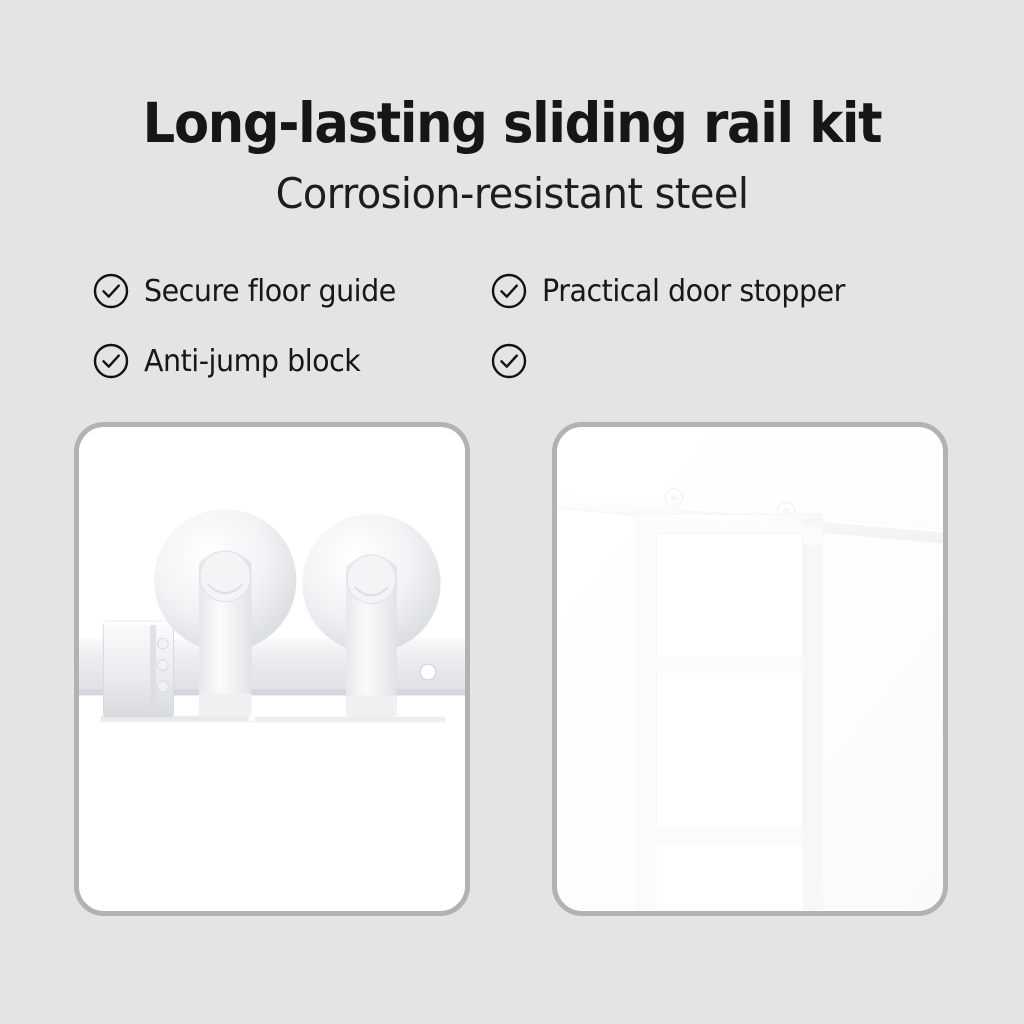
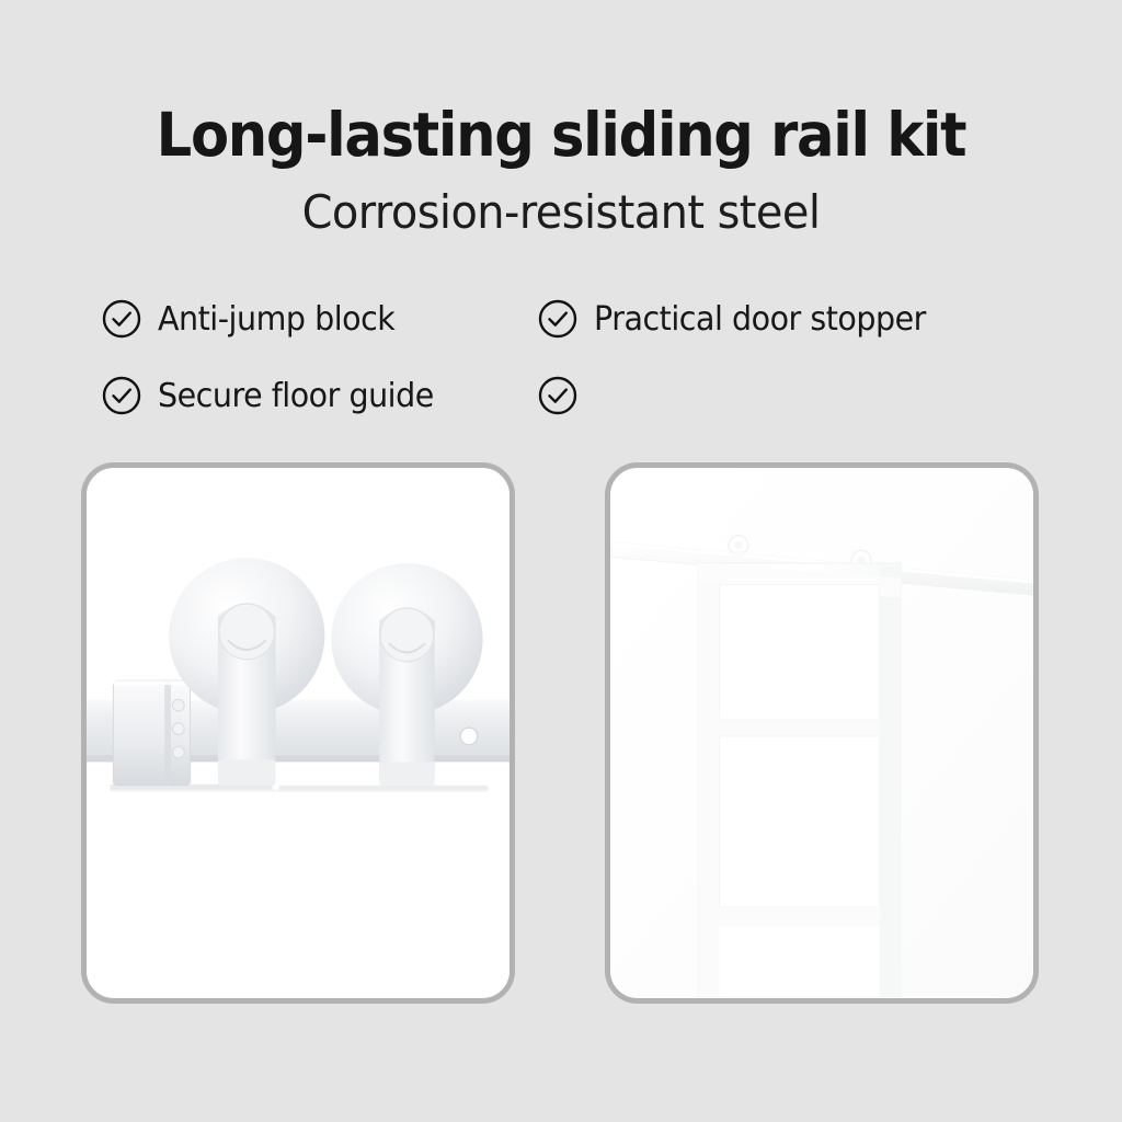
  Long-lasting sliding rail kit
  Corrosion-resistant steel
- Secure floor guide
+ Anti-jump block
  Practical door stopper
- Anti-jump block
+ Secure floor guide
